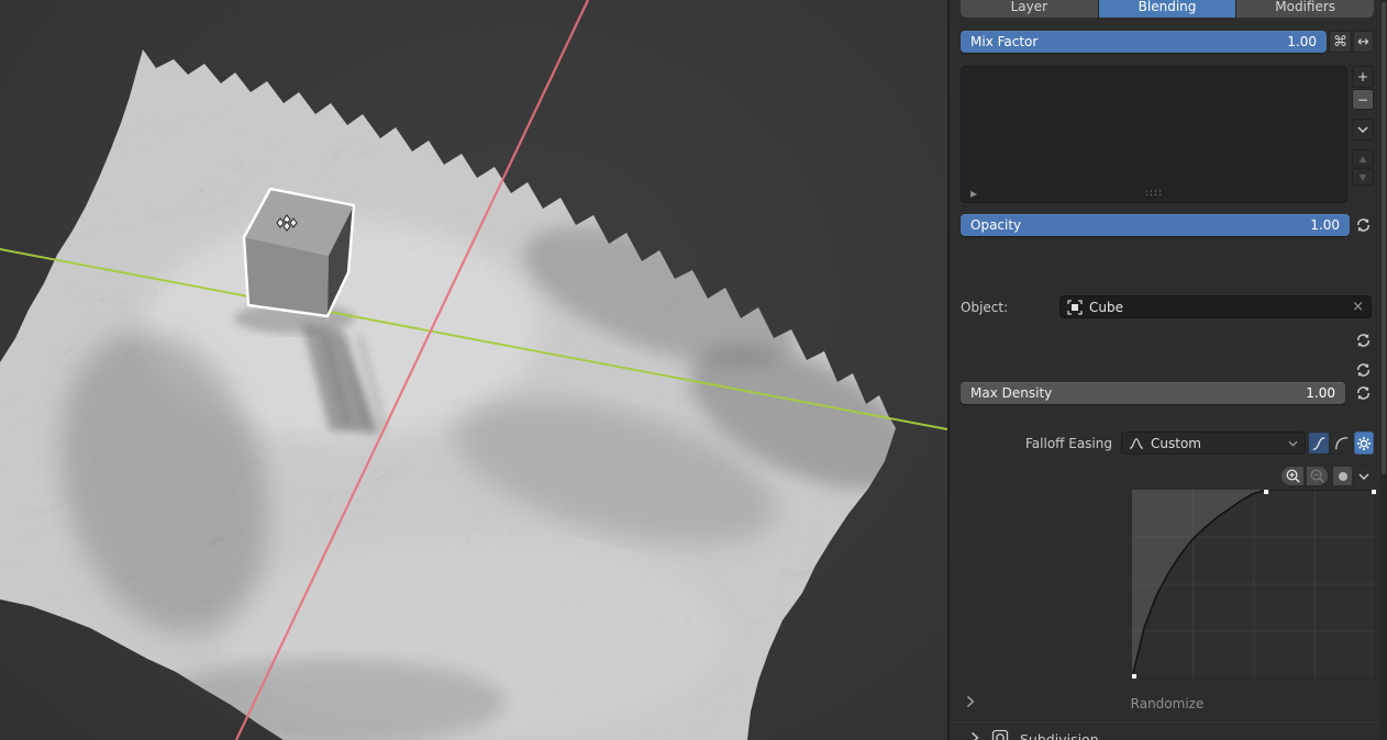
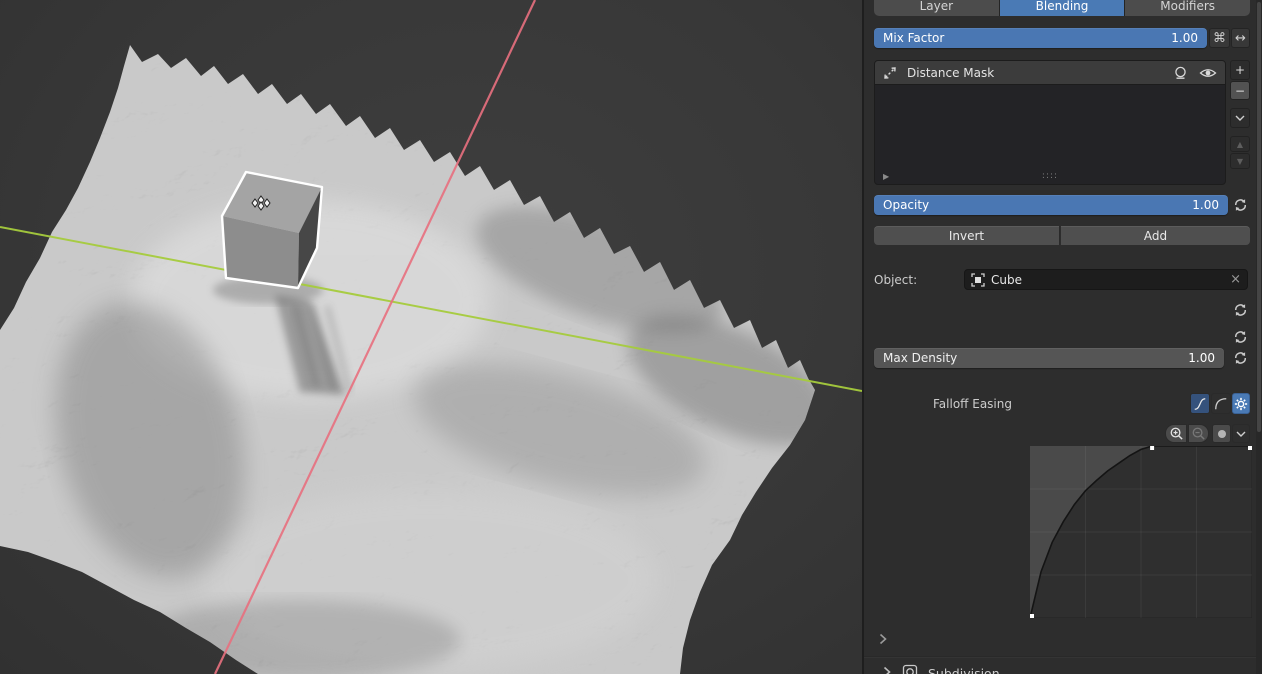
  Layer
  Blending
  Modifiers
  Mix Factor
  1.00
  ⌘
  ↔
+ Distance Mask
  ▶
  ::::
  +
  −
  ▲
  ▼
  Opacity
  1.00
+ Invert
+ Add
  Object:
  Cube
  ×
  Max Density
  1.00
  Falloff Easing
- Custom
- Randomize
